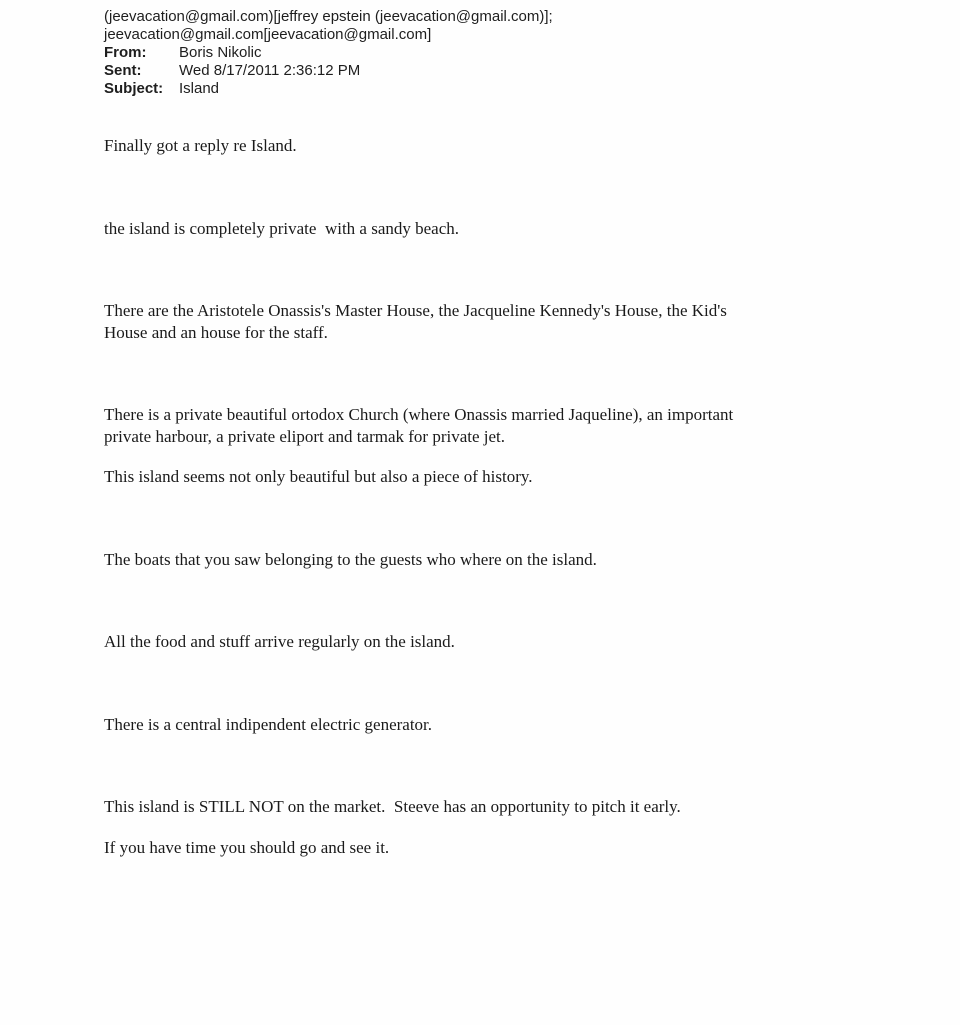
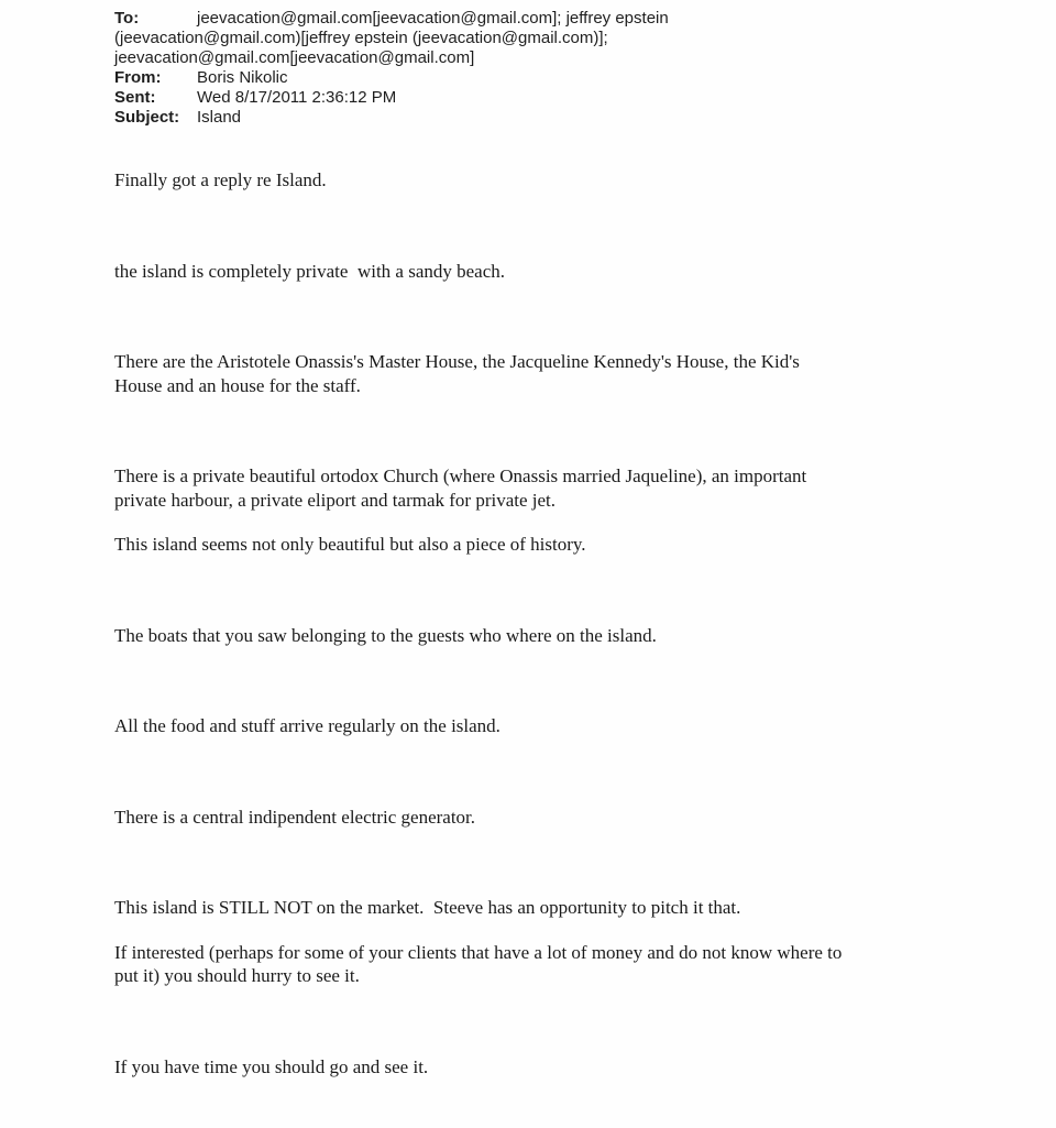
+ To: jeevacation@gmail.com[jeevacation@gmail.com]; jeffrey epstein
  (jeevacation@gmail.com)[jeffrey epstein (jeevacation@gmail.com)];
  jeevacation@gmail.com[jeevacation@gmail.com]
  From: Boris Nikolic
  Sent: Wed 8/17/2011 2:36:12 PM
  Subject: Island
  Finally got a reply re Island.
  the island is completely private with a sandy beach.
  There are the Aristotele Onassis's Master House, the Jacqueline Kennedy's House, the Kid's
  House and an house for the staff.
  There is a private beautiful ortodox Church (where Onassis married Jaqueline), an important
  private harbour, a private eliport and tarmak for private jet.
  This island seems not only beautiful but also a piece of history.
  The boats that you saw belonging to the guests who where on the island.
  All the food and stuff arrive regularly on the island.
  There is a central indipendent electric generator.
- This island is STILL NOT on the market. Steeve has an opportunity to pitch it early.
+ This island is STILL NOT on the market. Steeve has an opportunity to pitch it that.
+ If interested (perhaps for some of your clients that have a lot of money and do not know where to
+ put it) you should hurry to see it.
  If you have time you should go and see it.
